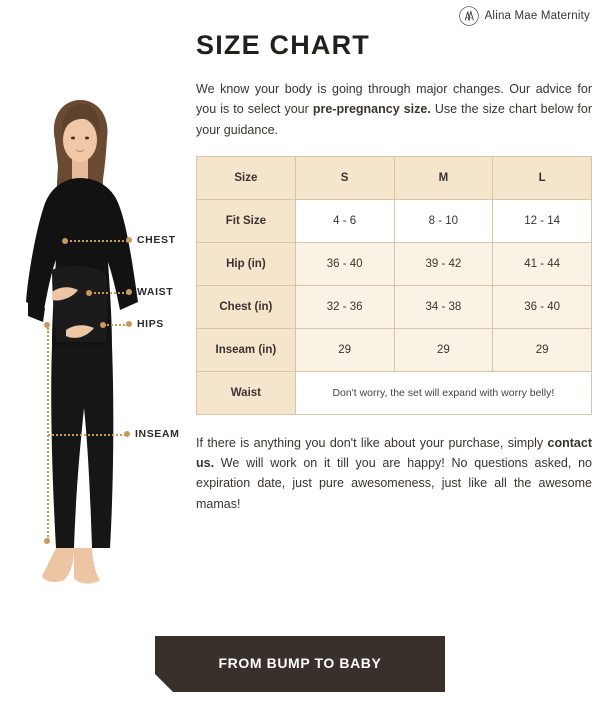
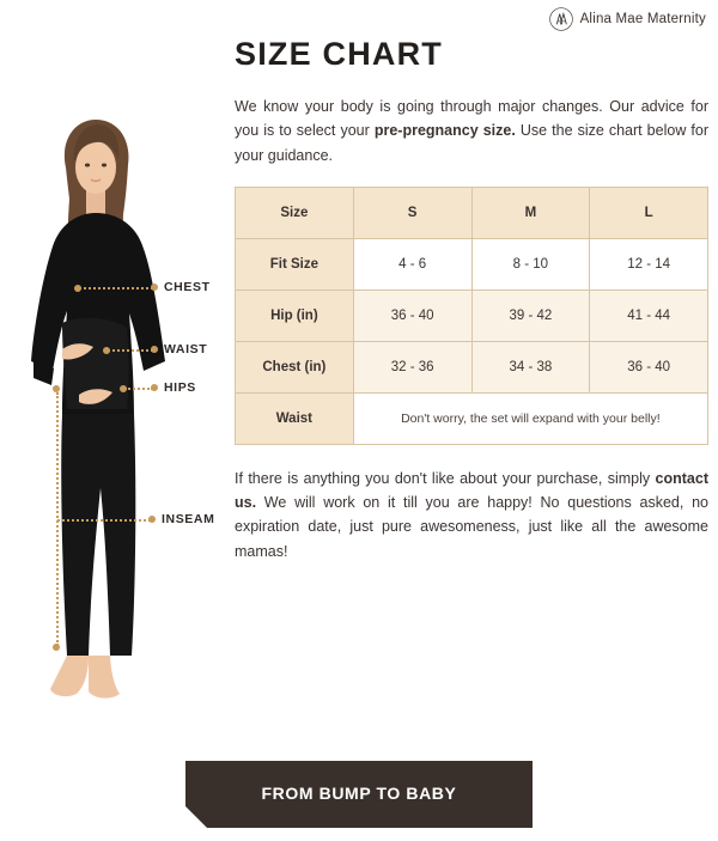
  Alina Mae Maternity
  CHEST
  WAIST
  HIPS
  INSEAM
  SIZE CHART
  We know your body is going through major changes. Our advice for you is to select your pre-pregnancy size. Use the size chart below for your guidance.
  Size	S	M	L
  Fit Size	4 - 6	8 - 10	12 - 14
  Hip (in)	36 - 40	39 - 42	41 - 44
  Chest (in)	32 - 36	34 - 38	36 - 40
- Inseam (in)	29	29	29
- Waist	Don't worry, the set will expand with worry belly!
+ Waist	Don't worry, the set will expand with your belly!
  If there is anything you don't like about your purchase, simply contact us. We will work on it till you are happy! No questions asked, no expiration date, just pure awesomeness, just like all the awesome mamas!
  FROM BUMP TO BABY
